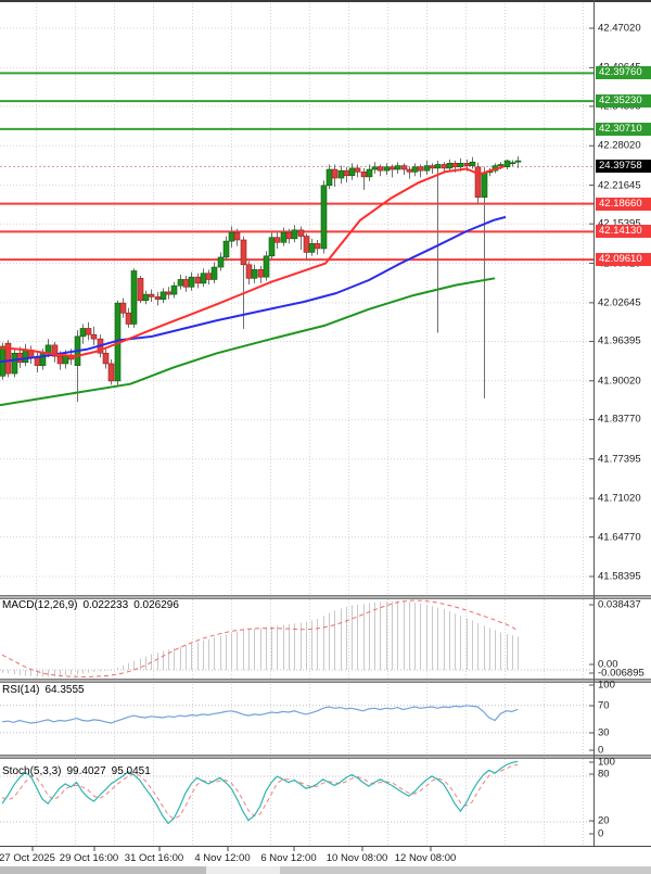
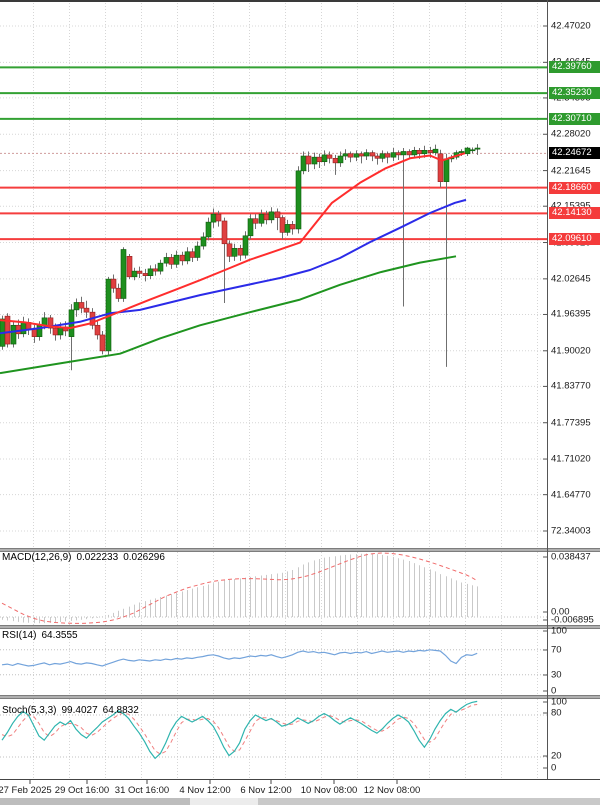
  42.47020
  42.28020
  42.21645
  42.15395
  42.02645
  41.96395
  41.90020
  41.83770
  41.77395
  41.71020
  41.64770
- 41.58395
+ 72.34003
  0.038437
  0.00
  -0.006895
  100
  70
  30
  0
  100
  80
  20
  0
  42.39760
  42.35230
  42.30710
  42.18660
  42.14130
  42.09610
- 24.39758
+ 42.24672
- 27 Oct 2025
+ 27 Feb 2025
  29 Oct 16:00
  31 Oct 16:00
  4 Nov 12:00
  6 Nov 12:00
  10 Nov 08:00
  12 Nov 08:00
  MACD(12,26,9) 0.022233 0.026296
  RSI(14) 64.3555
- Stoch(5,3,3) 99.4027 95.0451
+ Stoch(5,3,3) 99.4027 64.8832
